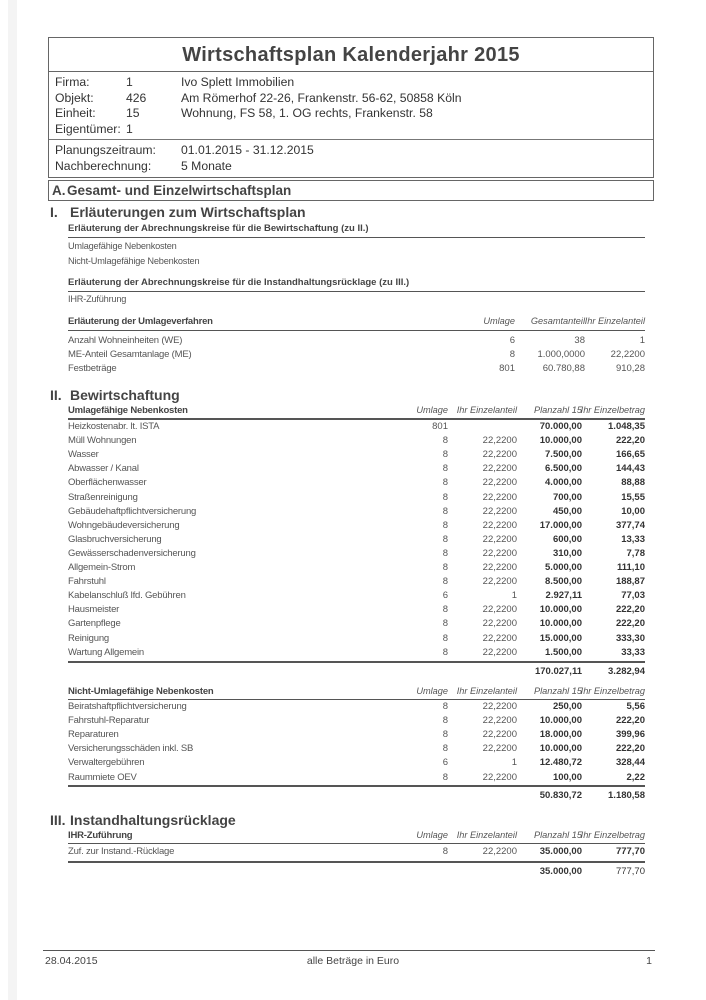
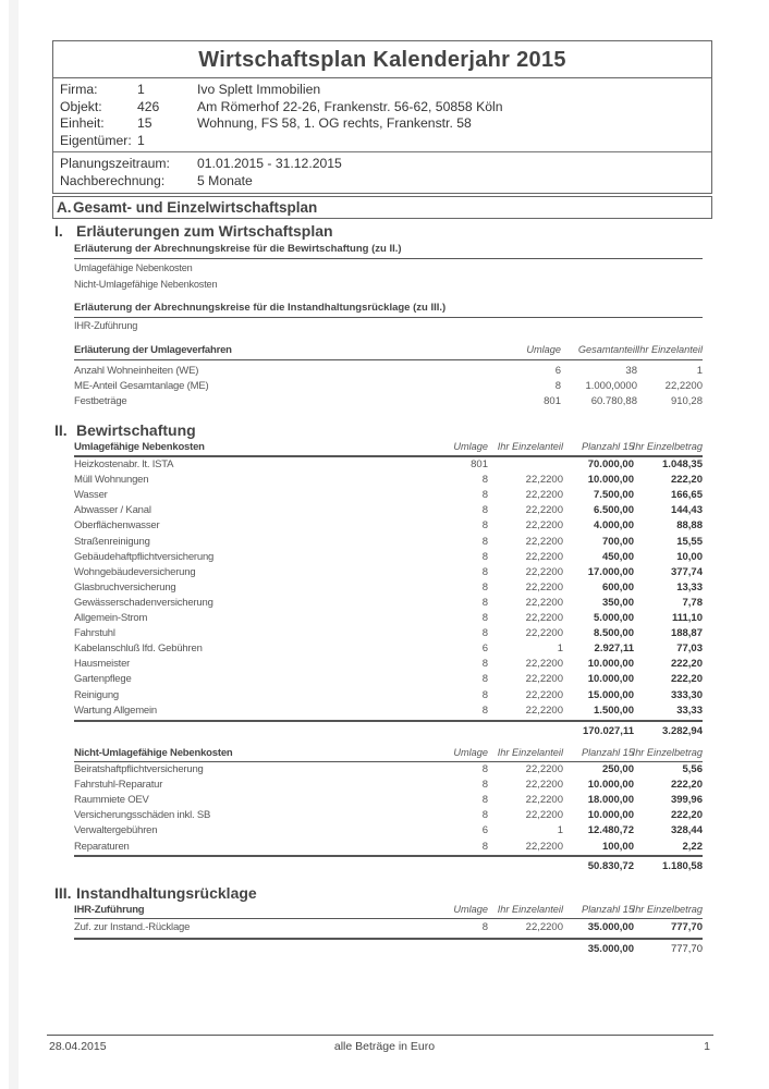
  Wirtschaftsplan Kalenderjahr 2015
  Firma:
  1
  Ivo Splett Immobilien
  Objekt:
  426
  Am Römerhof 22-26, Frankenstr. 56-62, 50858 Köln
  Einheit:
  15
  Wohnung, FS 58, 1. OG rechts, Frankenstr. 58
  Eigentümer:
  1
  Planungszeitraum:
  01.01.2015 - 31.12.2015
  Nachberechnung:
  5 Monate
  A.Gesamt- und Einzelwirtschaftsplan
  I. Erläuterungen zum Wirtschaftsplan
  Erläuterung der Abrechnungskreise für die Bewirtschaftung (zu II.)
  Umlagefähige Nebenkosten
  Nicht-Umlagefähige Nebenkosten
  Erläuterung der Abrechnungskreise für die Instandhaltungsrücklage (zu III.)
  IHR-Zuführung
  Erläuterung der Umlageverfahren
  Umlage
  Gesamtanteil
  Ihr Einzelanteil
  Anzahl Wohneinheiten (WE)
  6
  38
  1
  ME-Anteil Gesamtanlage (ME)
  8
  1.000,0000
  22,2200
  Festbeträge
  801
  60.780,88
  910,28
  II. Bewirtschaftung
  Umlagefähige Nebenkosten
  Umlage
  Ihr Einzelanteil
  Planzahl 15
  Ihr Einzelbetrag
  Heizkostenabr. lt. ISTA
  801
  70.000,00
  1.048,35
  Müll Wohnungen
  8
  22,2200
  10.000,00
  222,20
  Wasser
  8
  22,2200
  7.500,00
  166,65
  Abwasser / Kanal
  8
  22,2200
  6.500,00
  144,43
  Oberflächenwasser
  8
  22,2200
  4.000,00
  88,88
  Straßenreinigung
  8
  22,2200
  700,00
  15,55
  Gebäudehaftpflichtversicherung
  8
  22,2200
  450,00
  10,00
  Wohngebäudeversicherung
  8
  22,2200
  17.000,00
  377,74
  Glasbruchversicherung
  8
  22,2200
  600,00
  13,33
  Gewässerschadenversicherung
  8
  22,2200
- 310,00
+ 350,00
  7,78
  Allgemein-Strom
  8
  22,2200
  5.000,00
  111,10
  Fahrstuhl
  8
  22,2200
  8.500,00
  188,87
  Kabelanschluß lfd. Gebühren
  6
  1
  2.927,11
  77,03
  Hausmeister
  8
  22,2200
  10.000,00
  222,20
  Gartenpflege
  8
  22,2200
  10.000,00
  222,20
  Reinigung
  8
  22,2200
  15.000,00
  333,30
  Wartung Allgemein
  8
  22,2200
  1.500,00
  33,33
  170.027,11
  3.282,94
  Nicht-Umlagefähige Nebenkosten
  Umlage
  Ihr Einzelanteil
  Planzahl 15
  Ihr Einzelbetrag
  Beiratshaftpflichtversicherung
  8
  22,2200
  250,00
  5,56
  Fahrstuhl-Reparatur
  8
  22,2200
  10.000,00
  222,20
- Reparaturen
+ Raummiete OEV
  8
  22,2200
  18.000,00
  399,96
  Versicherungsschäden inkl. SB
  8
  22,2200
  10.000,00
  222,20
  Verwaltergebühren
  6
  1
  12.480,72
  328,44
- Raummiete OEV
+ Reparaturen
  8
  22,2200
  100,00
  2,22
  50.830,72
  1.180,58
  III. Instandhaltungsrücklage
  IHR-Zuführung
  Umlage
  Ihr Einzelanteil
  Planzahl 15
  Ihr Einzelbetrag
  Zuf. zur Instand.-Rücklage
  8
  22,2200
  35.000,00
  777,70
  35.000,00
  777,70
  28.04.2015
  alle Beträge in Euro
  1
